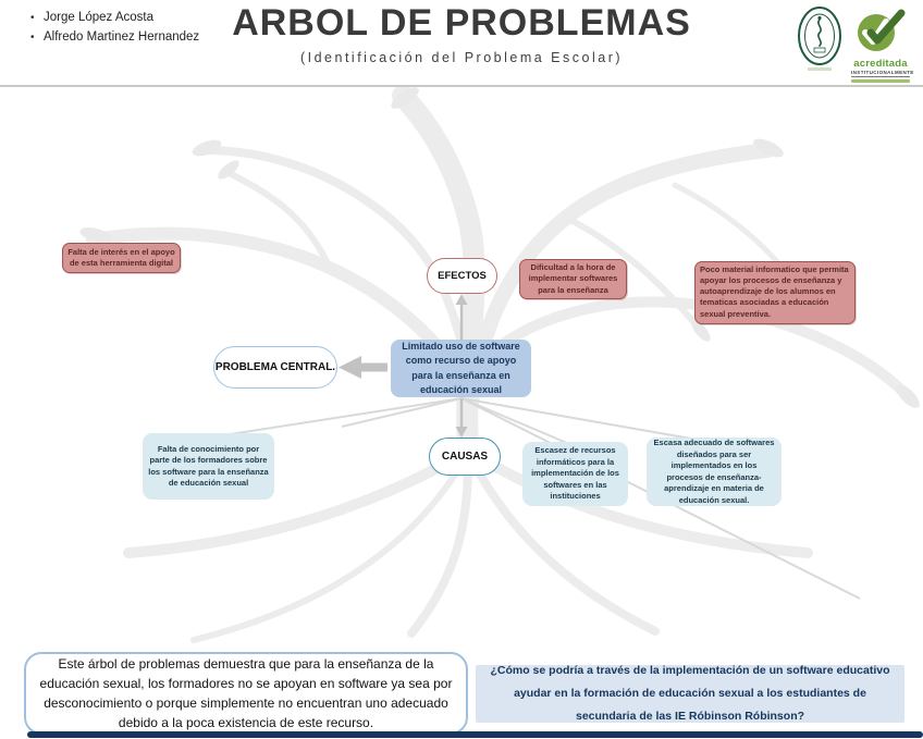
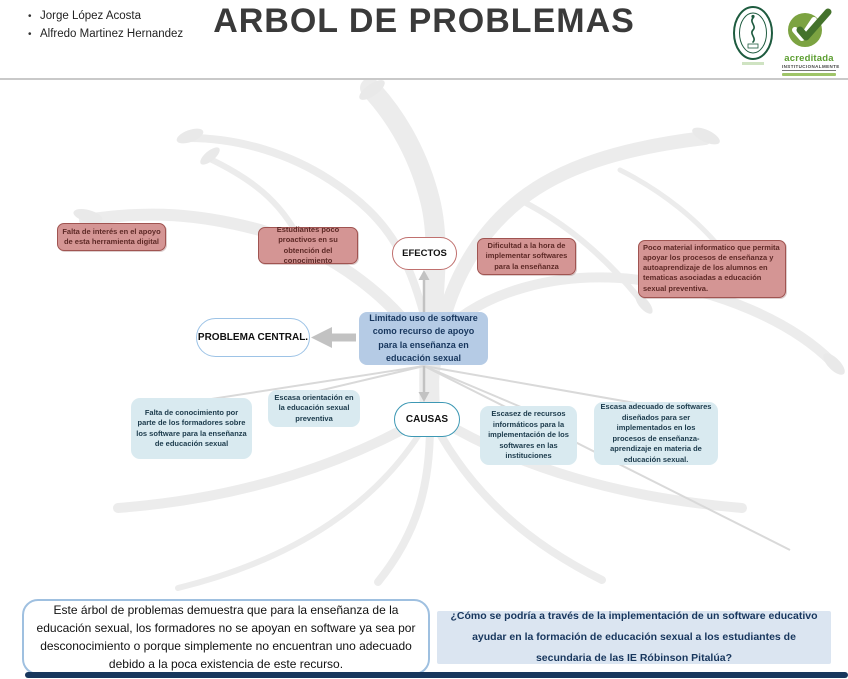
  •
  Jorge López Acosta
  •
  Alfredo Martinez Hernandez
  ARBOL DE PROBLEMAS
- (Identificación del Problema Escolar)
  acreditada
  Falta de interés en el apoyo de esta herramienta digital
+ Estudiantes poco proactivos en su obtención del conocimiento
  EFECTOS
  Dificultad a la hora de implementar softwares para la enseñanza
  Poco material informatico que permita apoyar los procesos de enseñanza y autoaprendizaje de los alumnos en tematicas asociadas a educación sexual preventiva.
  PROBLEMA CENTRAL.
  Limitado uso de software como recurso de apoyo para la enseñanza en educación sexual
  CAUSAS
  Falta de conocimiento por parte de los formadores sobre los software para la enseñanza de educación sexual
+ Escasa orientación en la educación sexual preventiva
  Escasez de recursos informáticos para la implementación de los softwares en las instituciones
  Escasa adecuado de softwares diseñados para ser implementados en los procesos de enseñanza-aprendizaje en materia de educación sexual.
  Este árbol de problemas demuestra que para la enseñanza de la educación sexual, los formadores no se apoyan en software ya sea por desconocimiento o porque simplemente no encuentran uno adecuado debido a la poca existencia de este recurso.
- ¿Cómo se podría a través de la implementación de un software educativo ayudar en la formación de educación sexual a los estudiantes de secundaria de las IE Róbinson Róbinson?
+ ¿Cómo se podría a través de la implementación de un software educativo ayudar en la formación de educación sexual a los estudiantes de secundaria de las IE Róbinson Pitalúa?
